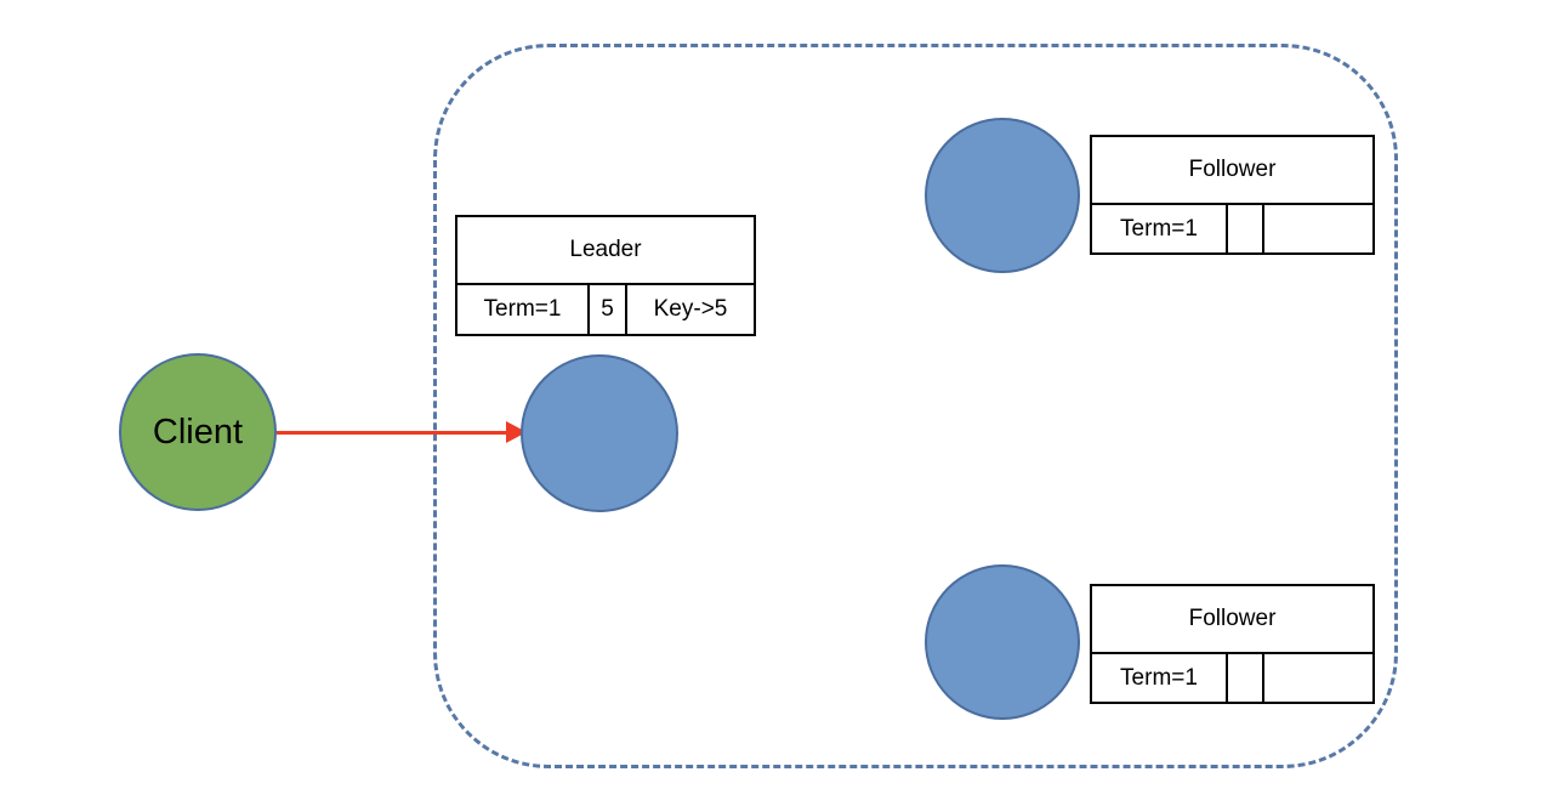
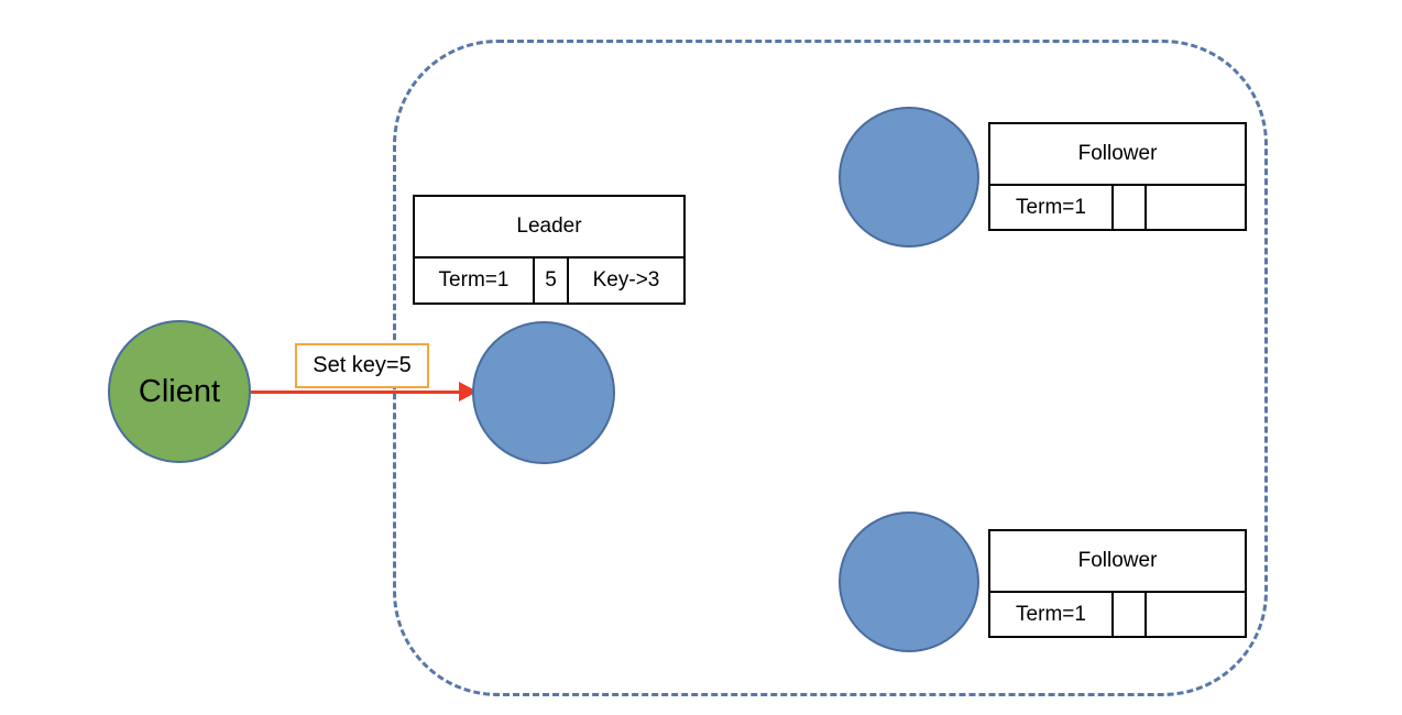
  Client
+ Set key=5
  Leader
  Term=1
  5
- Key->5
+ Key->3
  Follower
  Term=1
  Follower
  Term=1
